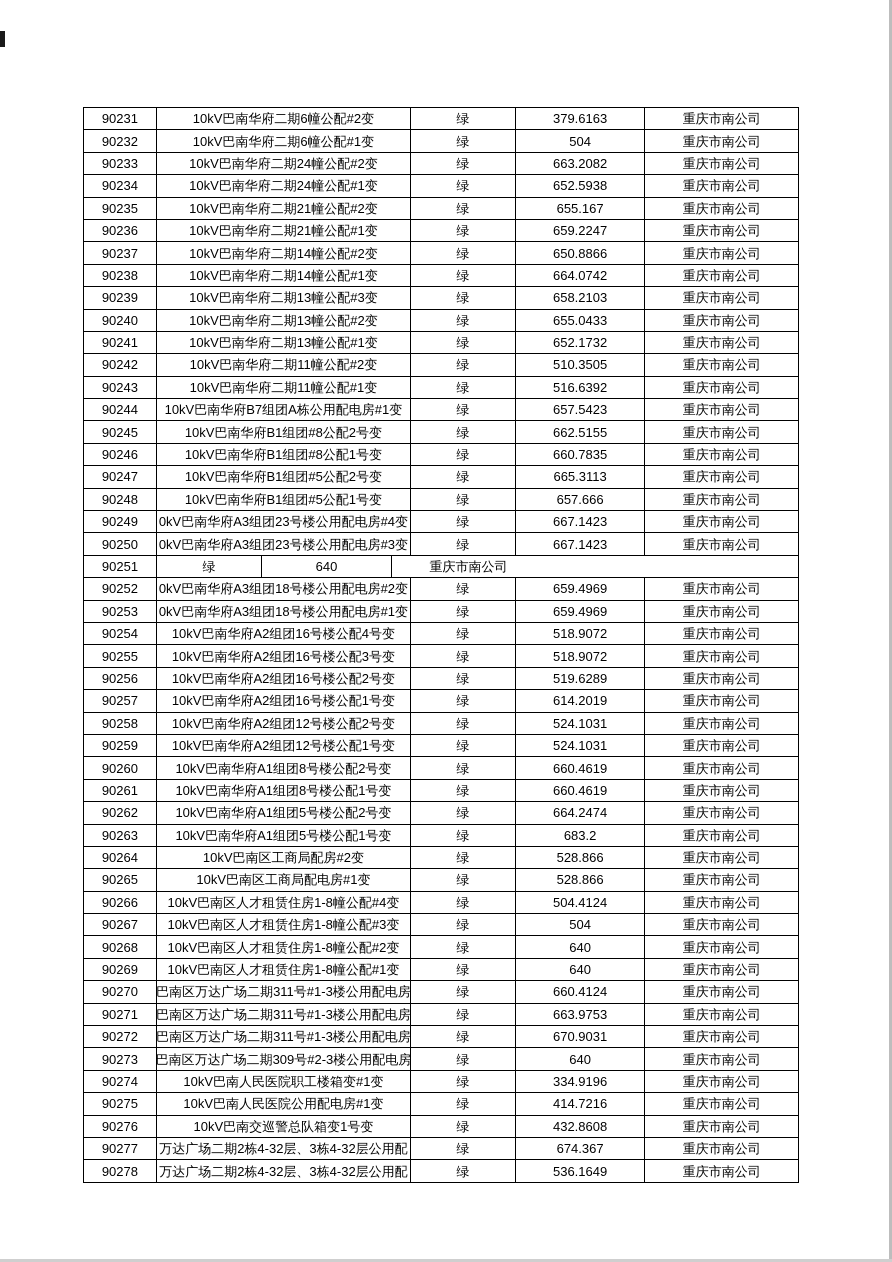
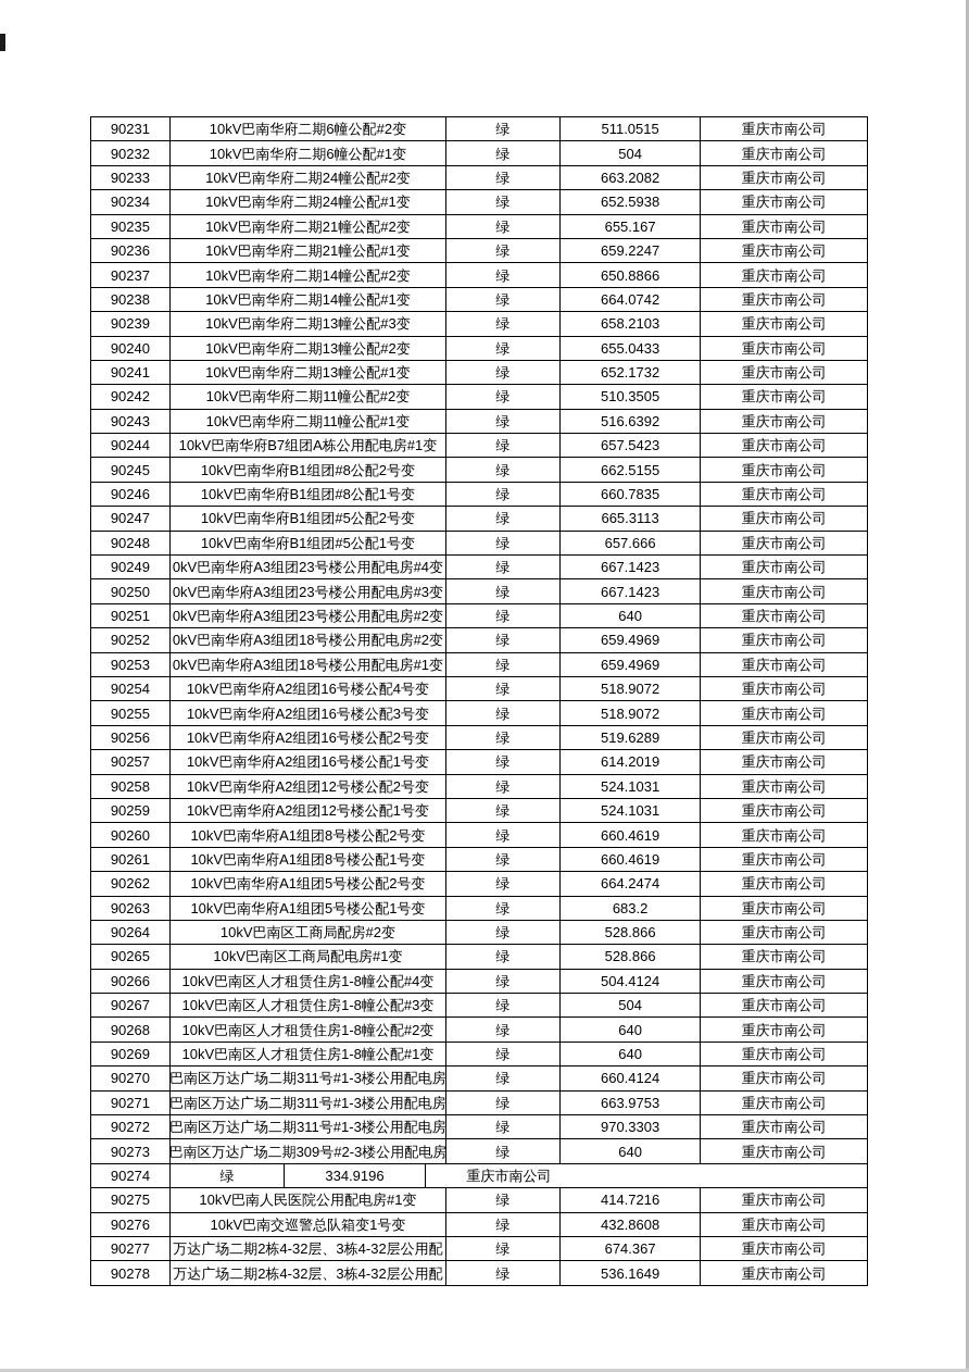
  90231
  10kV巴南华府二期6幢公配#2变
  绿
- 379.6163
+ 511.0515
  重庆市南公司
  90232
  10kV巴南华府二期6幢公配#1变
  绿
  504
  重庆市南公司
  90233
  10kV巴南华府二期24幢公配#2变
  绿
  663.2082
  重庆市南公司
  90234
  10kV巴南华府二期24幢公配#1变
  绿
  652.5938
  重庆市南公司
  90235
  10kV巴南华府二期21幢公配#2变
  绿
  655.167
  重庆市南公司
  90236
  10kV巴南华府二期21幢公配#1变
  绿
  659.2247
  重庆市南公司
  90237
  10kV巴南华府二期14幢公配#2变
  绿
  650.8866
  重庆市南公司
  90238
  10kV巴南华府二期14幢公配#1变
  绿
  664.0742
  重庆市南公司
  90239
  10kV巴南华府二期13幢公配#3变
  绿
  658.2103
  重庆市南公司
  90240
  10kV巴南华府二期13幢公配#2变
  绿
  655.0433
  重庆市南公司
  90241
  10kV巴南华府二期13幢公配#1变
  绿
  652.1732
  重庆市南公司
  90242
  10kV巴南华府二期11幢公配#2变
  绿
  510.3505
  重庆市南公司
  90243
  10kV巴南华府二期11幢公配#1变
  绿
  516.6392
  重庆市南公司
  90244
  10kV巴南华府B7组团A栋公用配电房#1变
  绿
  657.5423
  重庆市南公司
  90245
  10kV巴南华府B1组团#8公配2号变
  绿
  662.5155
  重庆市南公司
  90246
  10kV巴南华府B1组团#8公配1号变
  绿
  660.7835
  重庆市南公司
  90247
  10kV巴南华府B1组团#5公配2号变
  绿
  665.3113
  重庆市南公司
  90248
  10kV巴南华府B1组团#5公配1号变
  绿
  657.666
  重庆市南公司
  90249
  0kV巴南华府A3组团23号楼公用配电房#4变
  绿
  667.1423
  重庆市南公司
  90250
  0kV巴南华府A3组团23号楼公用配电房#3变
  绿
  667.1423
  重庆市南公司
  90251
+ 0kV巴南华府A3组团23号楼公用配电房#2变
  绿
  640
  重庆市南公司
  90252
  0kV巴南华府A3组团18号楼公用配电房#2变
  绿
  659.4969
  重庆市南公司
  90253
  0kV巴南华府A3组团18号楼公用配电房#1变
  绿
  659.4969
  重庆市南公司
  90254
  10kV巴南华府A2组团16号楼公配4号变
  绿
  518.9072
  重庆市南公司
  90255
  10kV巴南华府A2组团16号楼公配3号变
  绿
  518.9072
  重庆市南公司
  90256
  10kV巴南华府A2组团16号楼公配2号变
  绿
  519.6289
  重庆市南公司
  90257
  10kV巴南华府A2组团16号楼公配1号变
  绿
  614.2019
  重庆市南公司
  90258
  10kV巴南华府A2组团12号楼公配2号变
  绿
  524.1031
  重庆市南公司
  90259
  10kV巴南华府A2组团12号楼公配1号变
  绿
  524.1031
  重庆市南公司
  90260
  10kV巴南华府A1组团8号楼公配2号变
  绿
  660.4619
  重庆市南公司
  90261
  10kV巴南华府A1组团8号楼公配1号变
  绿
  660.4619
  重庆市南公司
  90262
  10kV巴南华府A1组团5号楼公配2号变
  绿
  664.2474
  重庆市南公司
  90263
  10kV巴南华府A1组团5号楼公配1号变
  绿
  683.2
  重庆市南公司
  90264
  10kV巴南区工商局配房#2变
  绿
  528.866
  重庆市南公司
  90265
  10kV巴南区工商局配电房#1变
  绿
  528.866
  重庆市南公司
  90266
  10kV巴南区人才租赁住房1-8幢公配#4变
  绿
  504.4124
  重庆市南公司
  90267
  10kV巴南区人才租赁住房1-8幢公配#3变
  绿
  504
  重庆市南公司
  90268
  10kV巴南区人才租赁住房1-8幢公配#2变
  绿
  640
  重庆市南公司
  90269
  10kV巴南区人才租赁住房1-8幢公配#1变
  绿
  640
  重庆市南公司
  90270
  巴南区万达广场二期311号#1-3楼公用配电房
  绿
  660.4124
  重庆市南公司
  90271
  巴南区万达广场二期311号#1-3楼公用配电房
  绿
  663.9753
  重庆市南公司
  90272
  巴南区万达广场二期311号#1-3楼公用配电房
  绿
- 670.9031
+ 970.3303
  重庆市南公司
  90273
  巴南区万达广场二期309号#2-3楼公用配电房
  绿
  640
  重庆市南公司
  90274
- 10kV巴南人民医院职工楼箱变#1变
  绿
  334.9196
  重庆市南公司
  90275
  10kV巴南人民医院公用配电房#1变
  绿
  414.7216
  重庆市南公司
  90276
  10kV巴南交巡警总队箱变1号变
  绿
  432.8608
  重庆市南公司
  90277
  万达广场二期2栋4-32层、3栋4-32层公用配
  绿
  674.367
  重庆市南公司
  90278
  万达广场二期2栋4-32层、3栋4-32层公用配
  绿
  536.1649
  重庆市南公司
